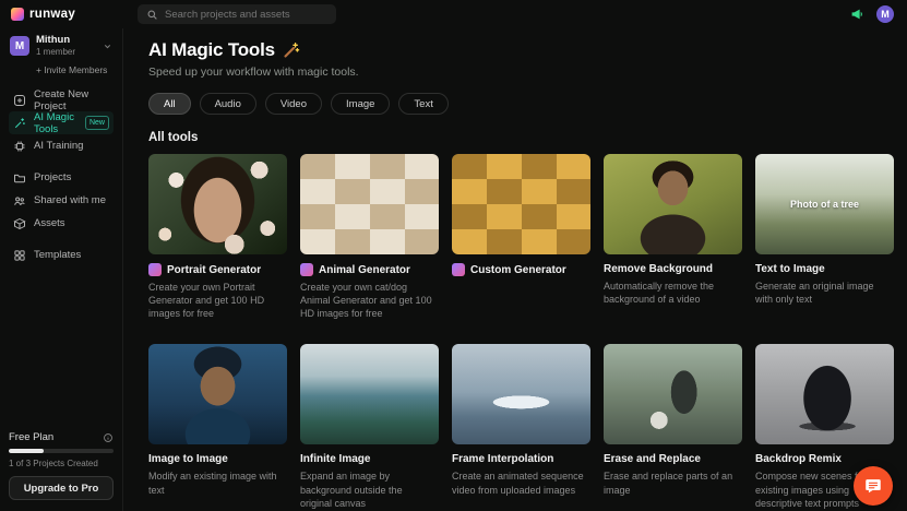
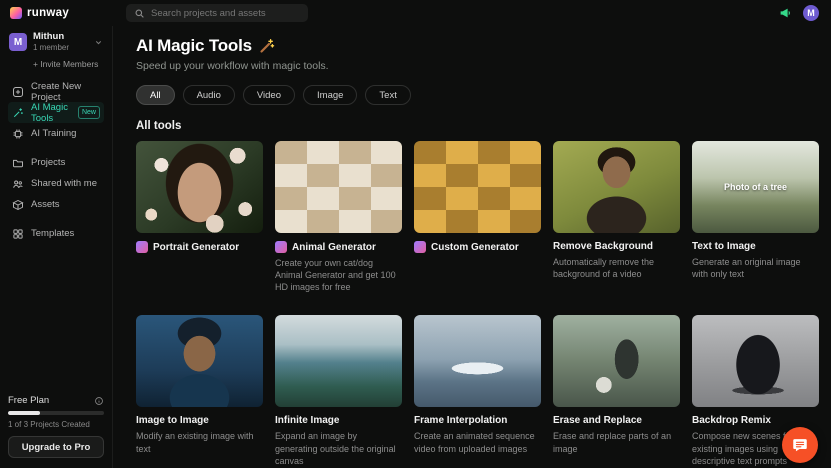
  runway
  Search projects and assets
  M
  M
  Mithun
  1 member
  + Invite Members
  Create New Project
  AI Magic Tools
  AI Training
  Projects
  Shared with me
  Assets
  Templates
  Free Plan
  1 of 3 Projects Created
  Upgrade to Pro
  AI Magic Tools
  Speed up your workflow with magic tools.
  All
  Audio
  Video
  Image
  Text
  All tools
  Portrait Generator
- Create your own Portrait Generator and get 100 HD images for free
  Animal Generator
  Create your own cat/dog Animal Generator and get 100 HD images for free
  Custom Generator
  Remove Background
  Automatically remove the background of a video
  Photo of a tree
  Text to Image
  Generate an original image with only text
  Image to Image
  Modify an existing image with text
  Infinite Image
- Expand an image by background outside the original canvas
+ Expand an image by generating outside the original canvas
  Frame Interpolation
  Create an animated sequence video from uploaded images
  Erase and Replace
  Erase and replace parts of an image
  Backdrop Remix
  Compose new scenes existing images using descriptive text prompts
